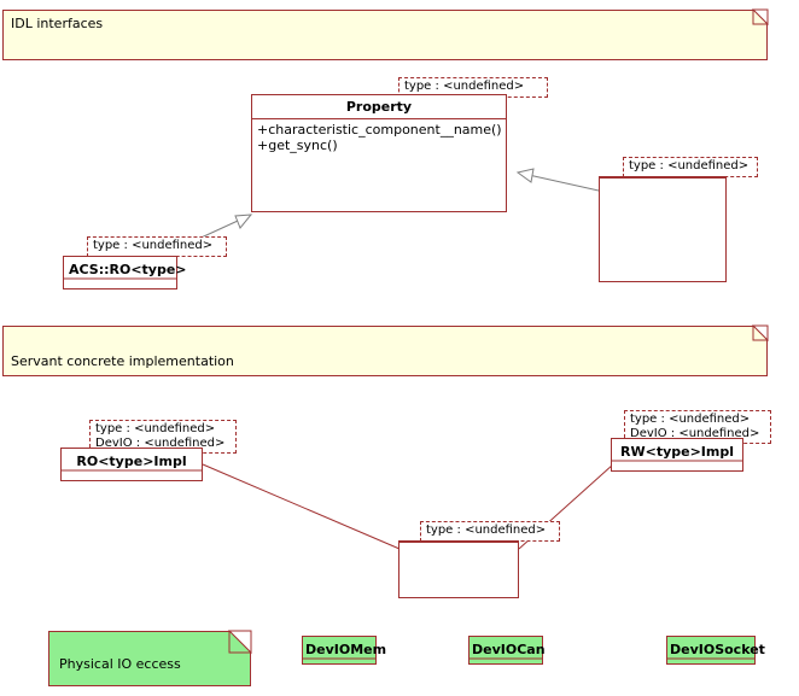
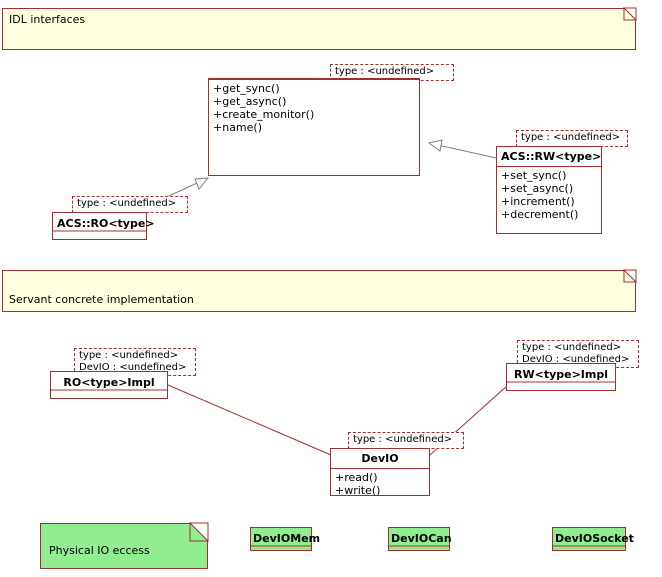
  IDL interfaces
  Servant concrete implementation
  type : <undefined>
  type : <undefined>
  type : <undefined>
  type : <undefined>
  DevIO : <undefined>
  type : <undefined>
  DevIO : <undefined>
  type : <undefined>
- Property
- +characteristic_component__name()
  +get_sync()
+ +get_async()
+ +create_monitor()
+ +name()
+ ACS::RW<type>
+ +set_sync()
+ +set_async()
+ +increment()
+ +decrement()
  ACS::RO<type>
  RO<type>Impl
  RW<type>Impl
+ DevIO
+ +read()
+ +write()
  Physical IO eccess
  DevIOMe
  DevIOCan
  DevIOSocke
